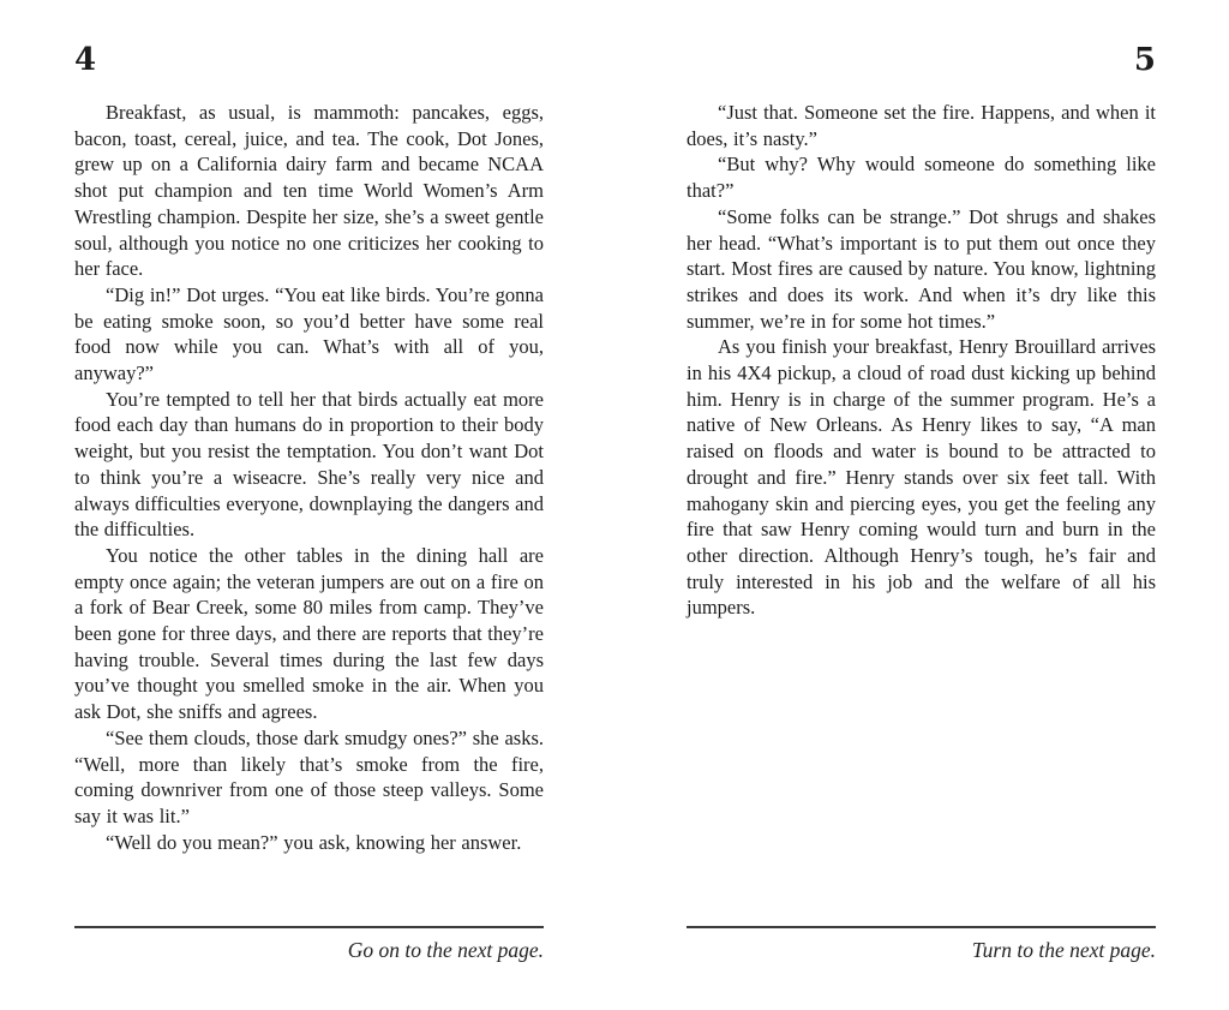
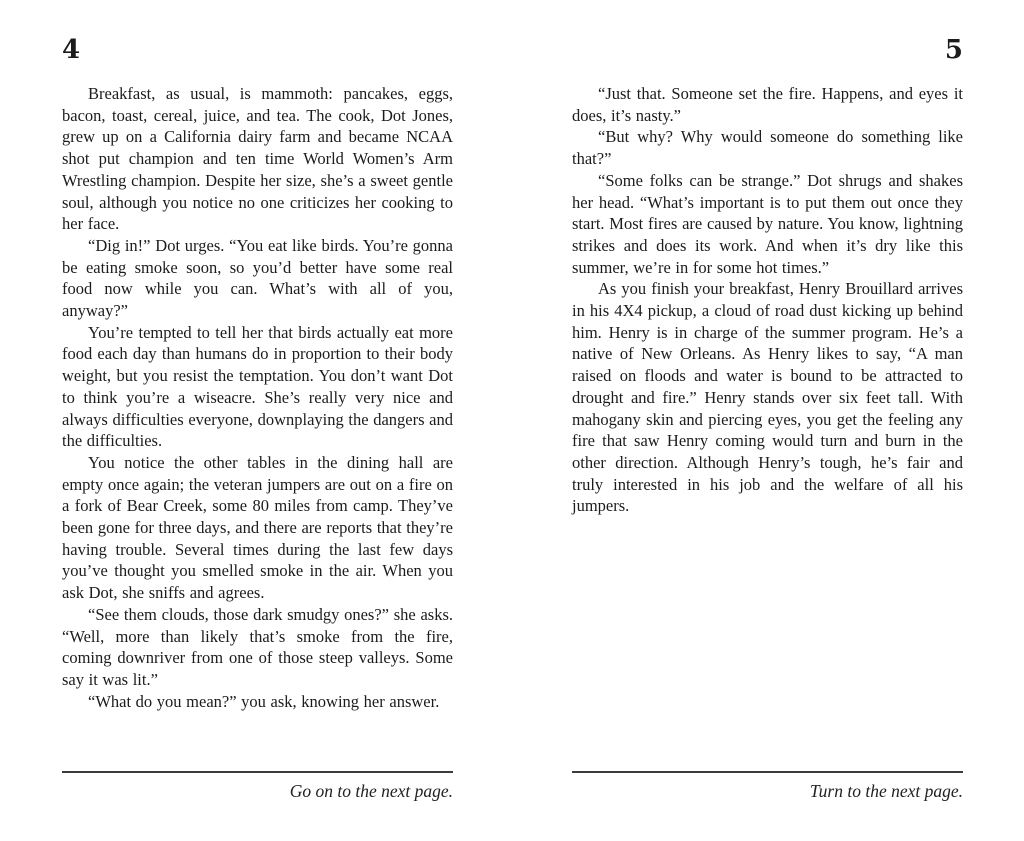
  4
  Breakfast, as usual, is mammoth: pancakes, eggs, bacon, toast, cereal, juice, and tea. The cook, Dot Jones, grew up on a California dairy farm and became NCAA shot put champion and ten time World Women’s Arm Wrestling champion. Despite her size, she’s a sweet gentle soul, although you notice no one criticizes her cooking to her face.
  “Dig in!” Dot urges. “You eat like birds. You’re gonna be eating smoke soon, so you’d better have some real food now while you can. What’s with all of you, anyway?”
  You’re tempted to tell her that birds actually eat more food each day than humans do in proportion to their body weight, but you resist the temptation. You don’t want Dot to think you’re a wiseacre. She’s really very nice and always difficulties everyone, downplaying the dangers and the difficulties.
  You notice the other tables in the dining hall are empty once again; the veteran jumpers are out on a fire on a fork of Bear Creek, some 80 miles from camp. They’ve been gone for three days, and there are reports that they’re having trouble. Several times during the last few days you’ve thought you smelled smoke in the air. When you ask Dot, she sniffs and agrees.
  “See them clouds, those dark smudgy ones?” she asks. “Well, more than likely that’s smoke from the fire, coming downriver from one of those steep valleys. Some say it was lit.”
- “Well do you mean?” you ask, knowing her answer.
+ “What do you mean?” you ask, knowing her answer.
  5
- “Just that. Someone set the fire. Happens, and when it does, it’s nasty.”
+ “Just that. Someone set the fire. Happens, and eyes it does, it’s nasty.”
  “But why? Why would someone do something like that?”
  “Some folks can be strange.” Dot shrugs and shakes her head. “What’s important is to put them out once they start. Most fires are caused by nature. You know, lightning strikes and does its work. And when it’s dry like this summer, we’re in for some hot times.”
  As you finish your breakfast, Henry Brouillard arrives in his 4X4 pickup, a cloud of road dust kicking up behind him. Henry is in charge of the summer program. He’s a native of New Orleans. As Henry likes to say, “A man raised on floods and water is bound to be attracted to drought and fire.” Henry stands over six feet tall. With mahogany skin and piercing eyes, you get the feeling any fire that saw Henry coming would turn and burn in the other direction. Although Henry’s tough, he’s fair and truly interested in his job and the welfare of all his jumpers.
  Go on to the next page.
  Turn to the next page.
